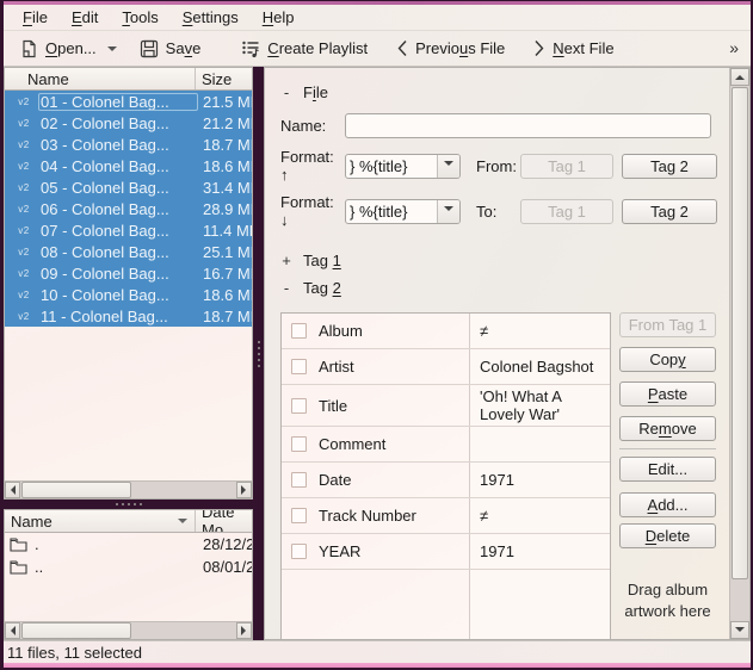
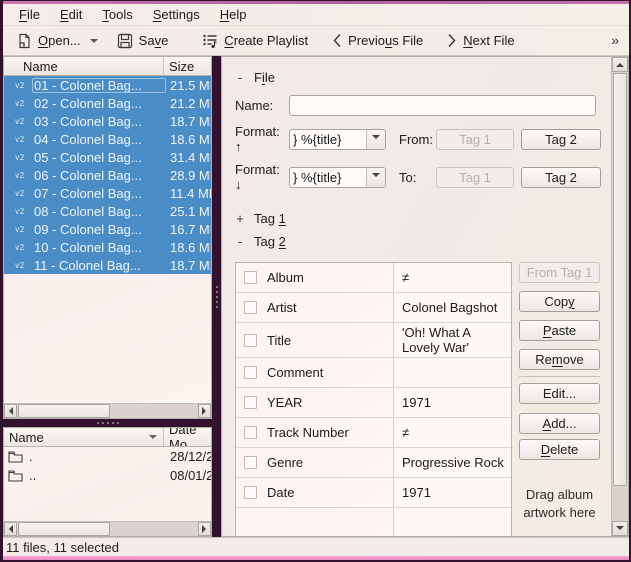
  File
  Edit
  Tools
  Settings
  Help
  Open...
  Save
  Create Playlist
  Previous File
  Next File
  »
  Name
  Size
  v2
  01 - Colonel Bag...
  21.5 M
  v2
  02 - Colonel Bag...
  21.2 M
  v2
  03 - Colonel Bag...
  18.7 M
  v2
  04 - Colonel Bag...
  18.6 M
  v2
  05 - Colonel Bag...
  31.4 M
  v2
  06 - Colonel Bag...
  28.9 M
  v2
  07 - Colonel Bag...
  11.4 M
  v2
  08 - Colonel Bag...
  25.1 M
  v2
  09 - Colonel Bag...
  16.7 M
  v2
  10 - Colonel Bag...
  18.6 M
  v2
  11 - Colonel Bag...
  18.7 M
  Name
  Date Mo
  .
  28/12/2
  ..
  08/01/2
  -
  File
  Name:
  Format: ↑
  } %{title}
  From:
  Tag 1
  Tag 2
  Format: ↓
  } %{title}
  To:
  Tag 1
  Tag 2
  +
  Tag 1
  -
  Tag 2
  Album
  ≠
  Artist
  Colonel Bagshot
  Title
  'Oh! What A Lovely War'
  Comment
- Date
+ YEAR
  1971
  Track Number
  ≠
+ Genre
+ Progressive Rock
- YEAR
+ Date
  1971
  From Tag 1
  Copy
  Paste
  Remove
  Edit...
  Add...
  Delete
  Drag album artwork here
  11 files, 11 selected
